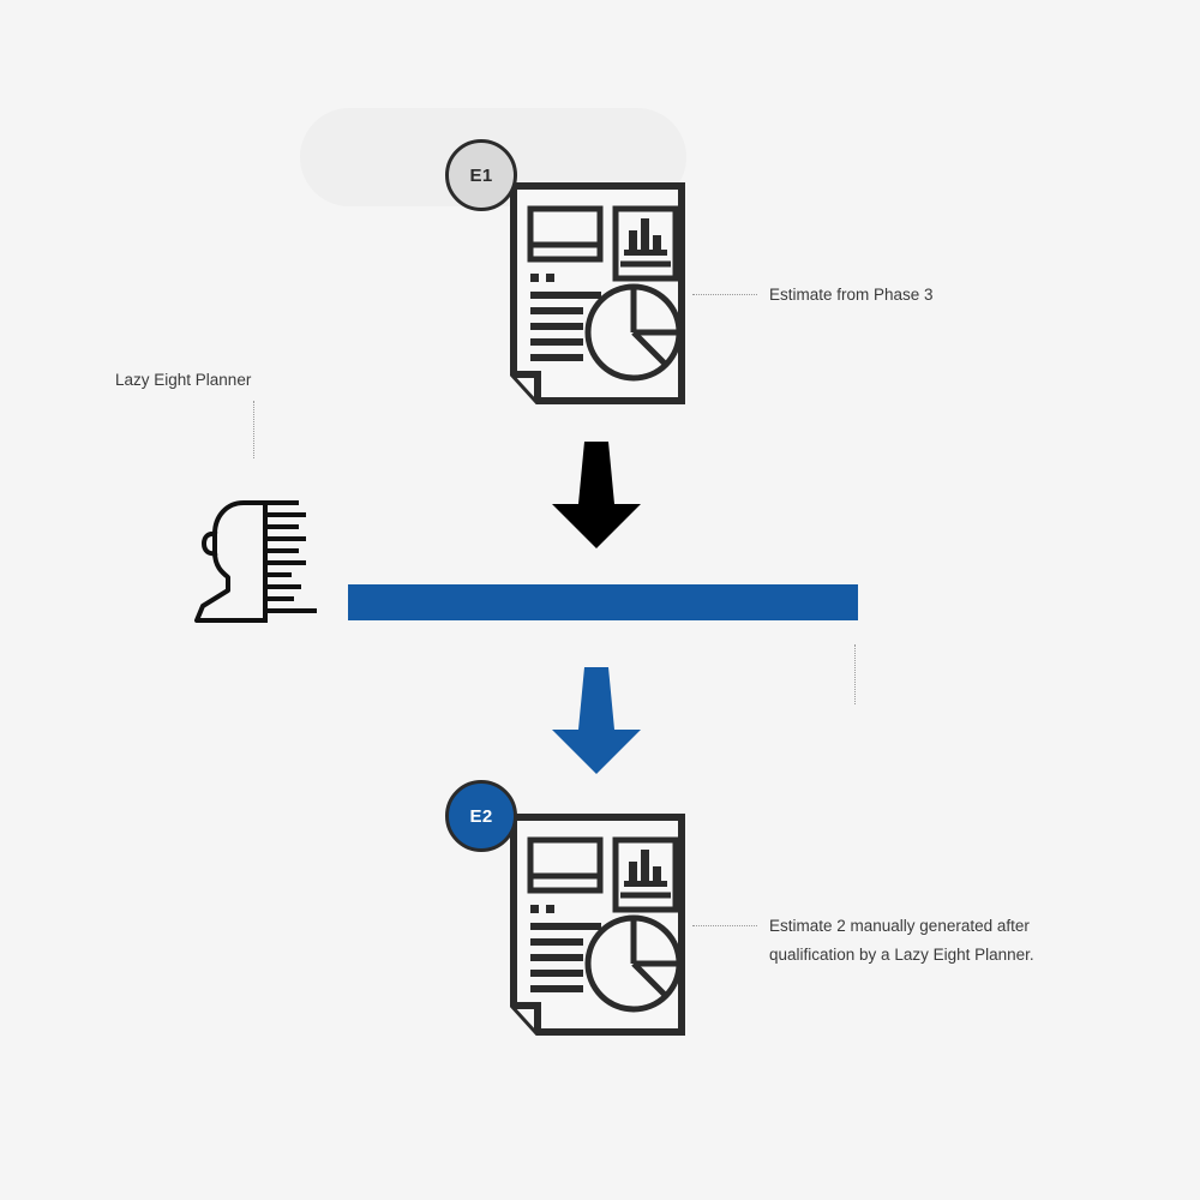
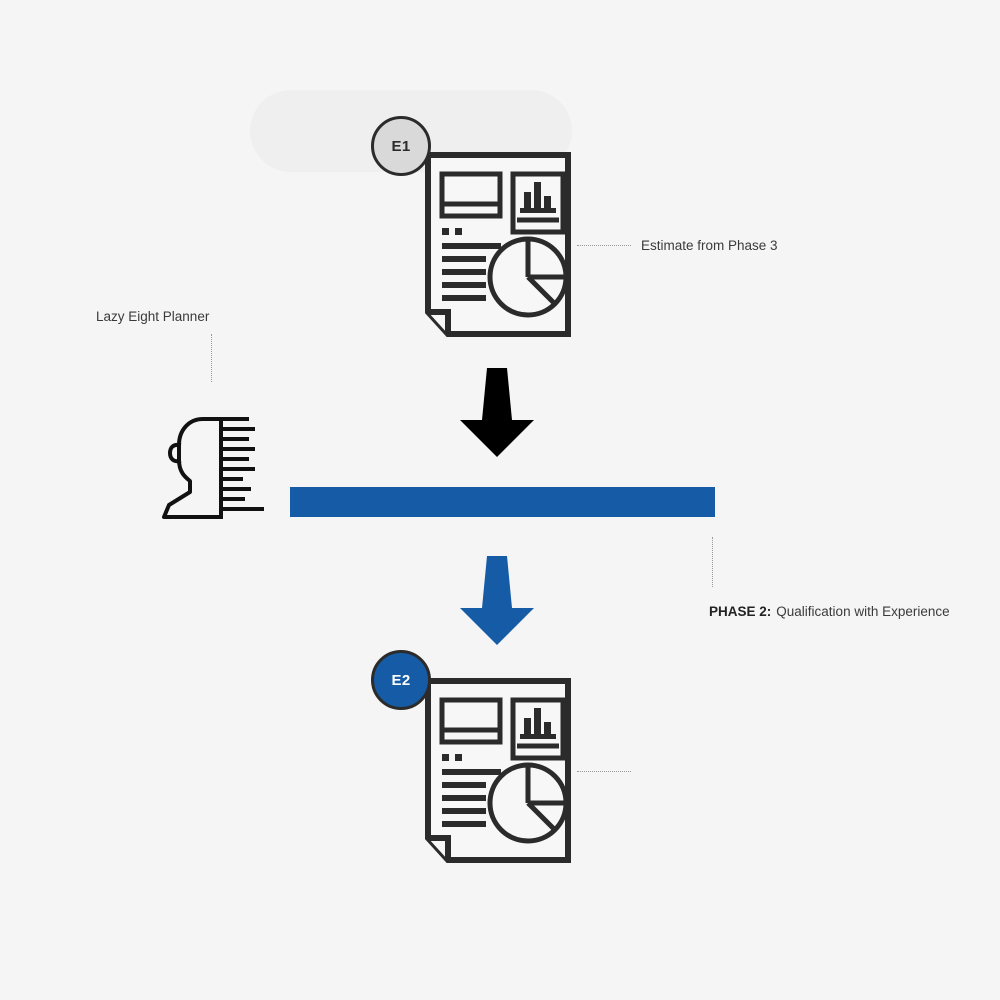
  E1
  Estimate from Phase 3
  Lazy Eight Planner
+ PHASE 2: Qualification with Experience
  E2
- Estimate 2 manually generated after
- qualification by a Lazy Eight Planner.
